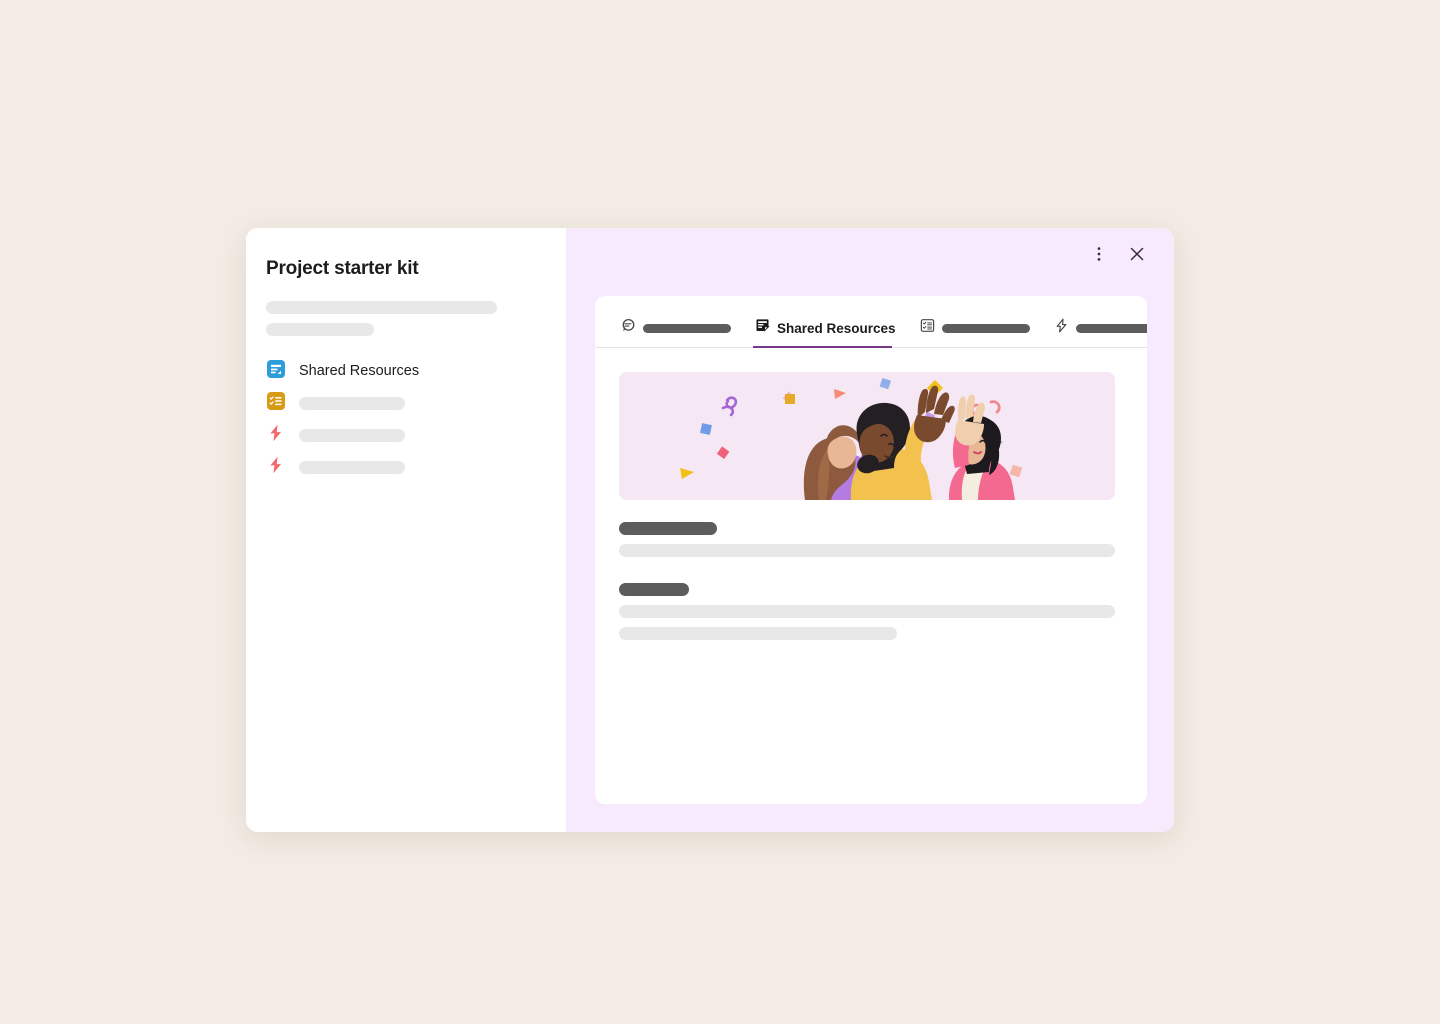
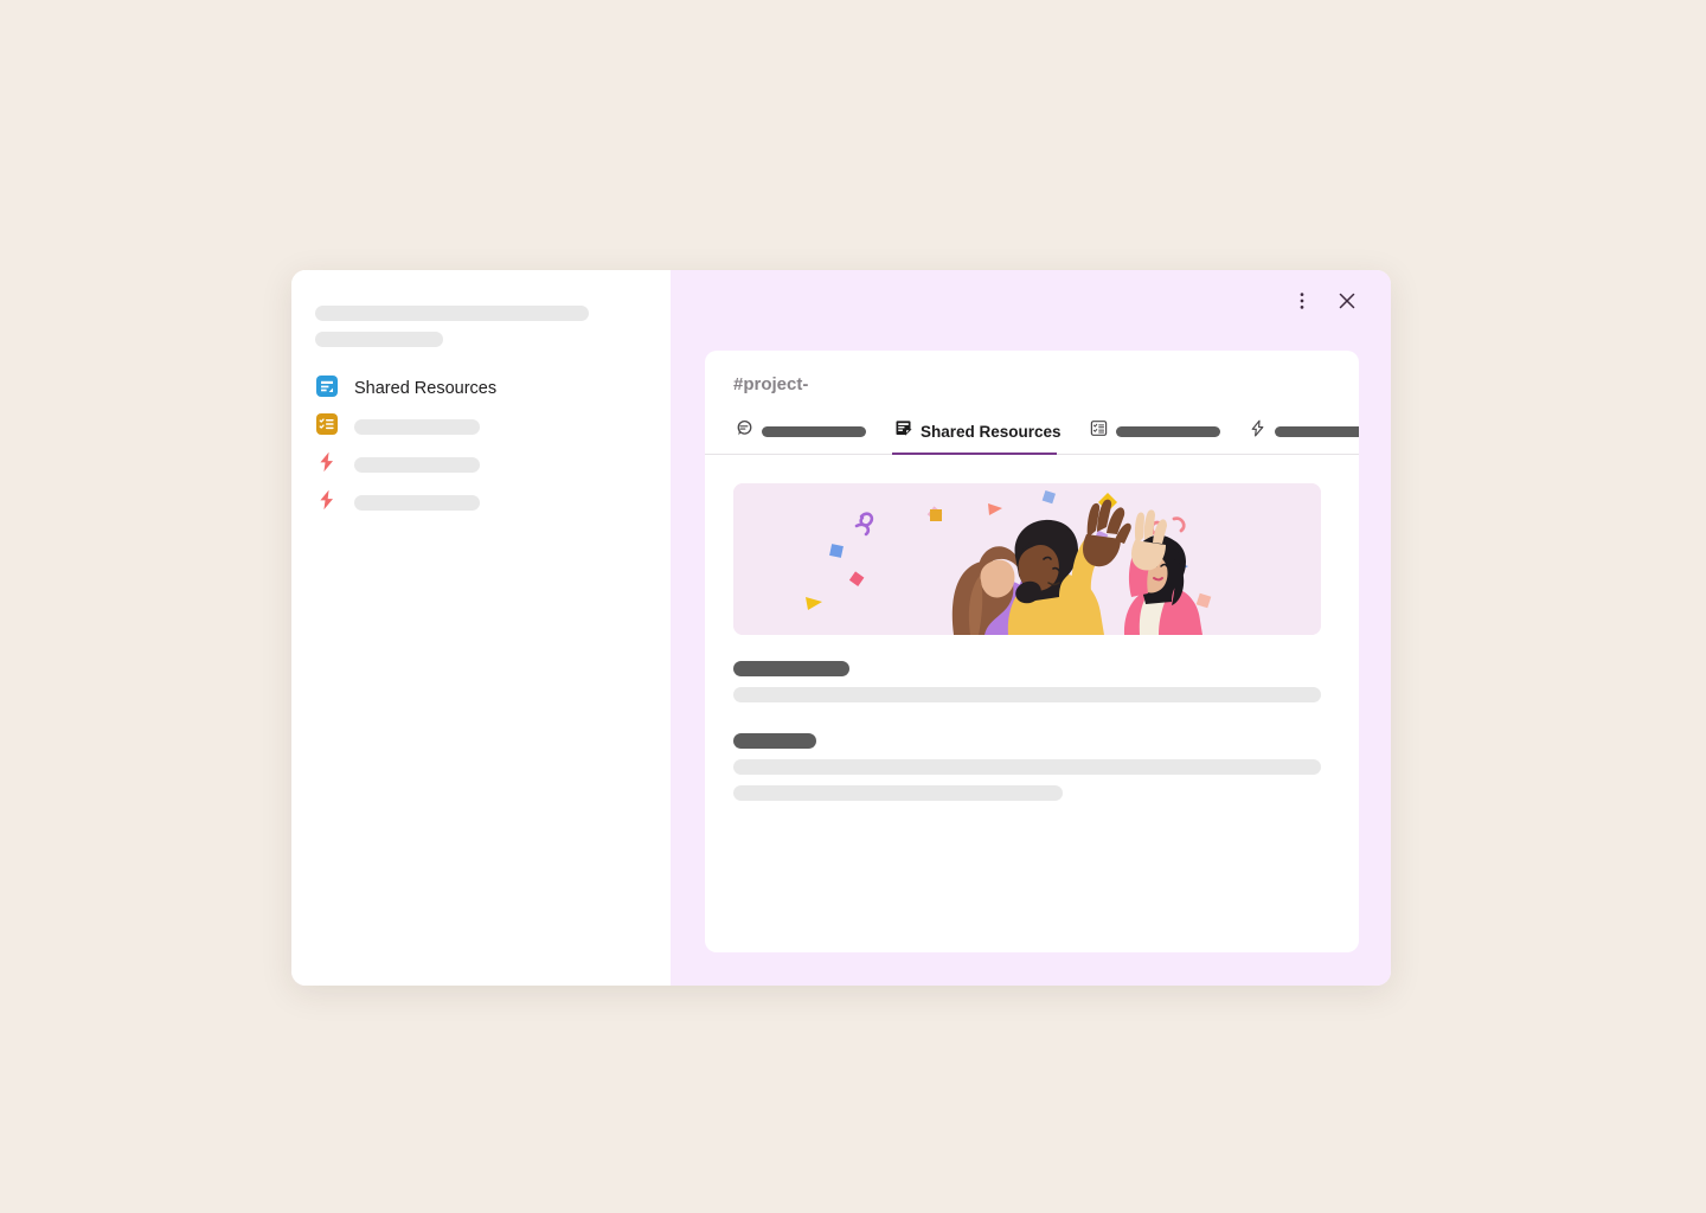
- Project starter kit
  Shared Resources
+ #project-
  Shared Resources
